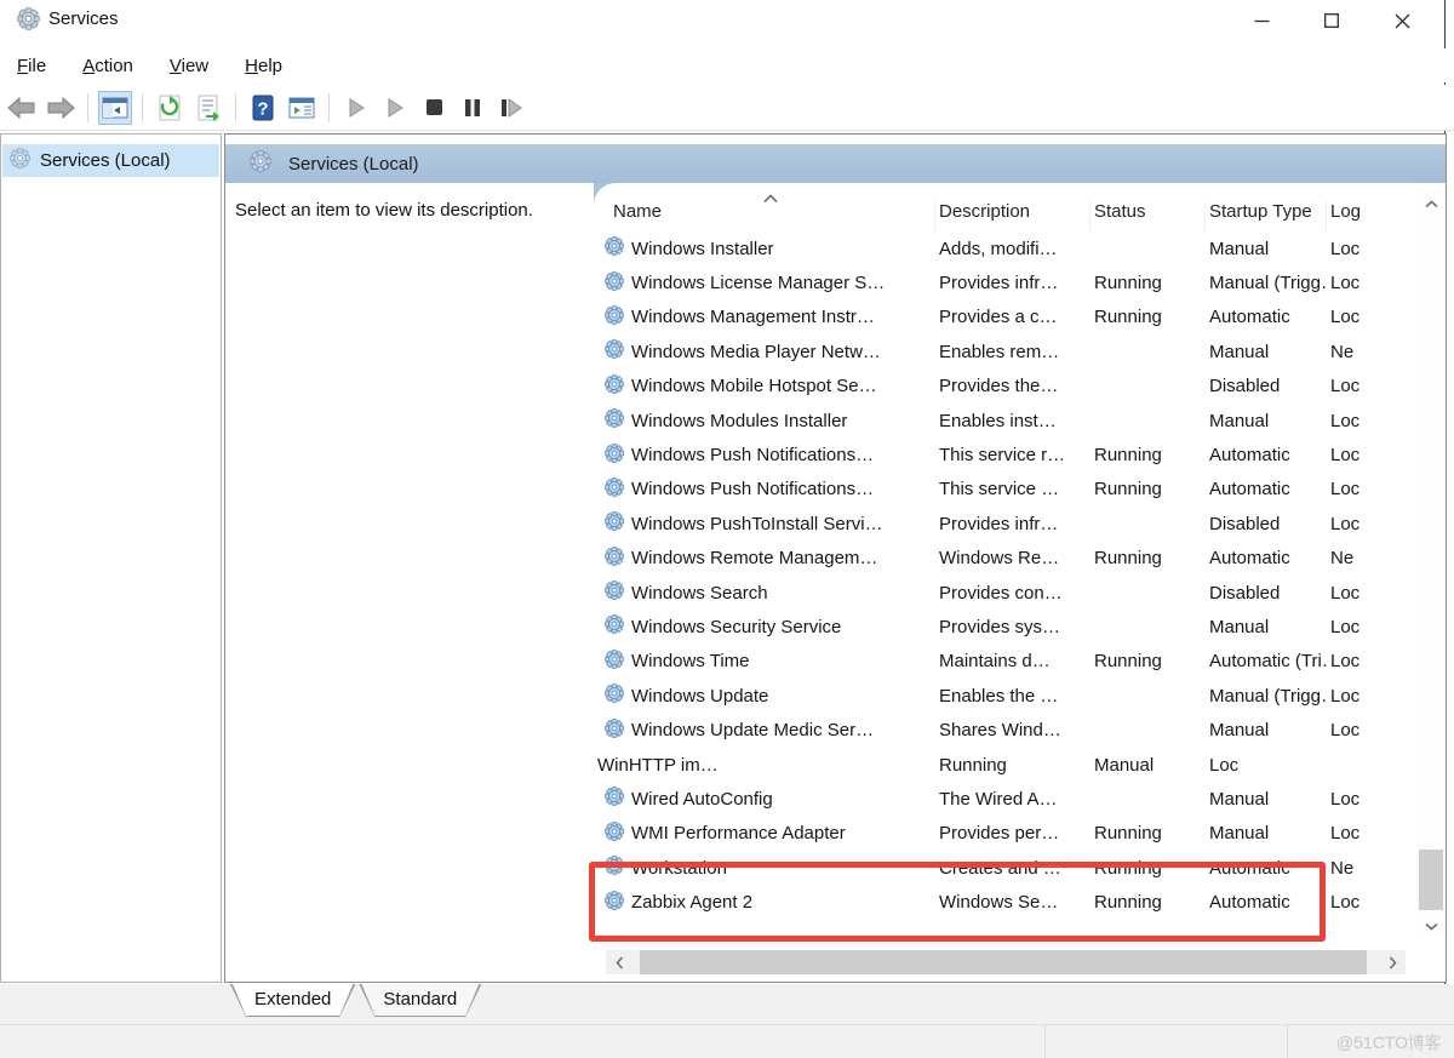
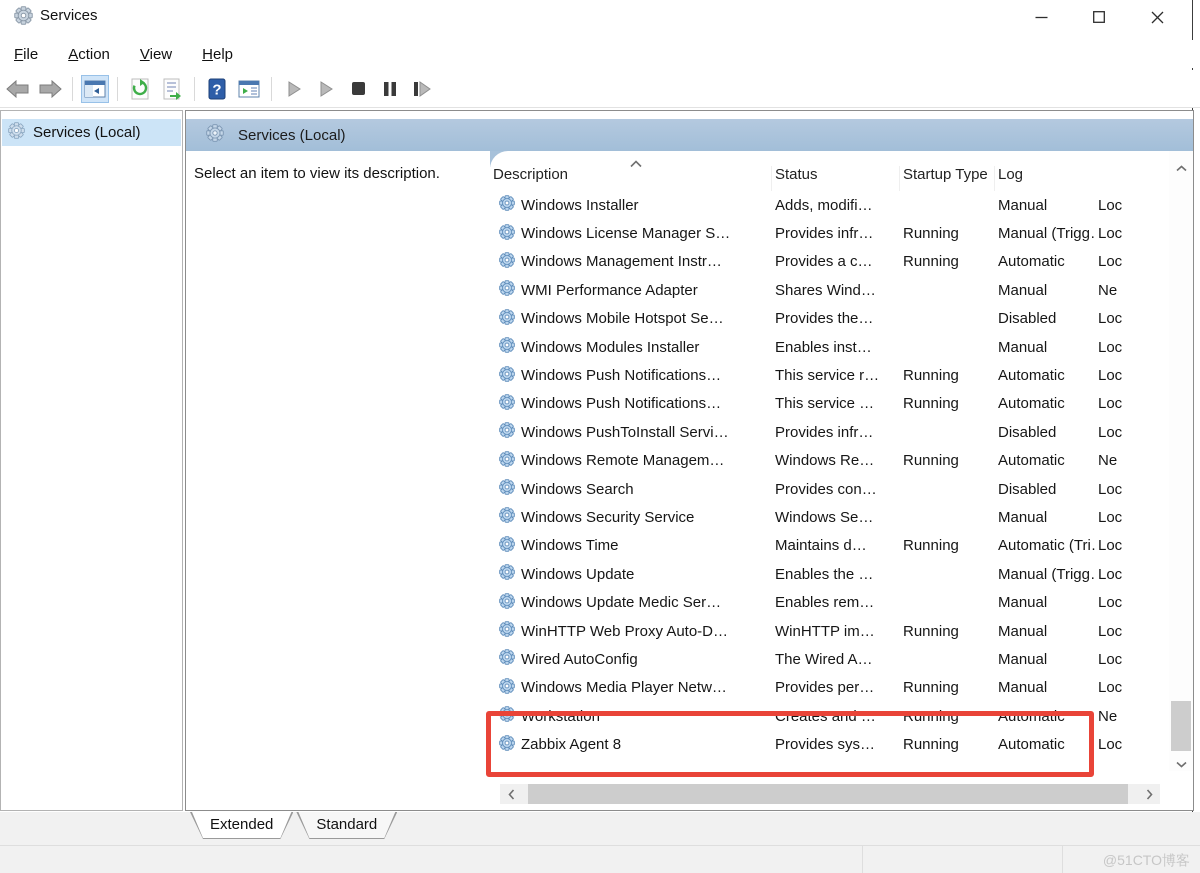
  Services
  File
  Action
  View
  Help
  ?
  Services (Local)
  Services (Local)
  Select an item to view its description.
- Name
  Description
  Status
  Startup Type
  Log
  Windows Installer
  Adds, modifi…
  Manual
  Loc
  Windows License Manager S…
  Provides infr…
  Running
  Manual (Trigg
  Loc
  Windows Management Instr…
  Provides a c…
  Running
  Automatic
  Loc
- Windows Media Player Netw…
+ WMI Performance Adapter
- Enables rem…
+ Shares Wind…
  Manual
  Ne
  Windows Mobile Hotspot Se…
  Provides the…
  Disabled
  Loc
  Windows Modules Installer
  Enables inst…
  Manual
  Loc
  Windows Push Notifications…
  This service r…
  Running
  Automatic
  Loc
  Windows Push Notifications…
  This service …
  Running
  Automatic
  Loc
  Windows PushToInstall Servi…
  Provides infr…
  Disabled
  Loc
  Windows Remote Managem…
  Windows Re…
  Running
  Automatic
  Ne
  Windows Search
  Provides con…
  Disabled
  Loc
  Windows Security Service
- Provides sys…
+ Windows Se…
  Manual
  Loc
  Windows Time
  Maintains d…
  Running
  Automatic (Tri
  Loc
  Windows Update
  Enables the …
  Manual (Trigg
  Loc
  Windows Update Medic Ser…
- Shares Wind…
+ Enables rem…
  Manual
  Loc
+ WinHTTP Web Proxy Auto-D…
  WinHTTP im…
  Running
  Manual
  Loc
  Wired AutoConfig
  The Wired A…
  Manual
  Loc
- WMI Performance Adapter
+ Windows Media Player Netw…
  Provides per…
  Running
  Manual
  Loc
  Workstation
  Creates and …
  Running
  Automatic
  Ne
- Zabbix Agent 2
+ Zabbix Agent 8
- Windows Se…
+ Provides sys…
  Running
  Automatic
  Loc
  @51CTO博客
  Extended
  Standard
